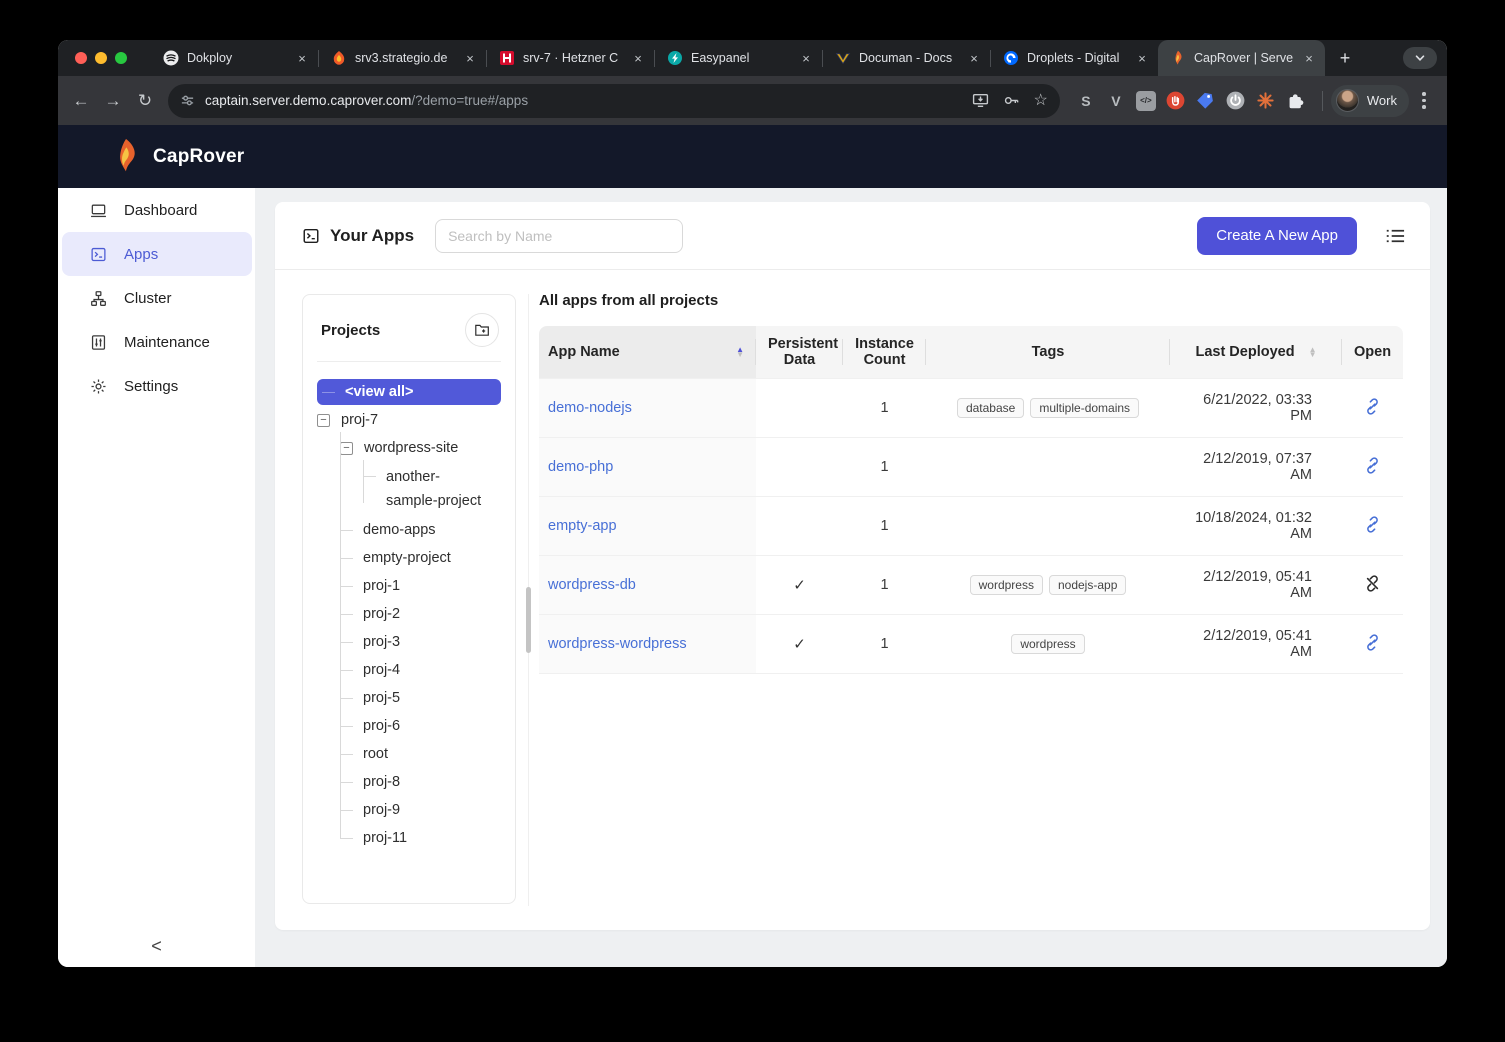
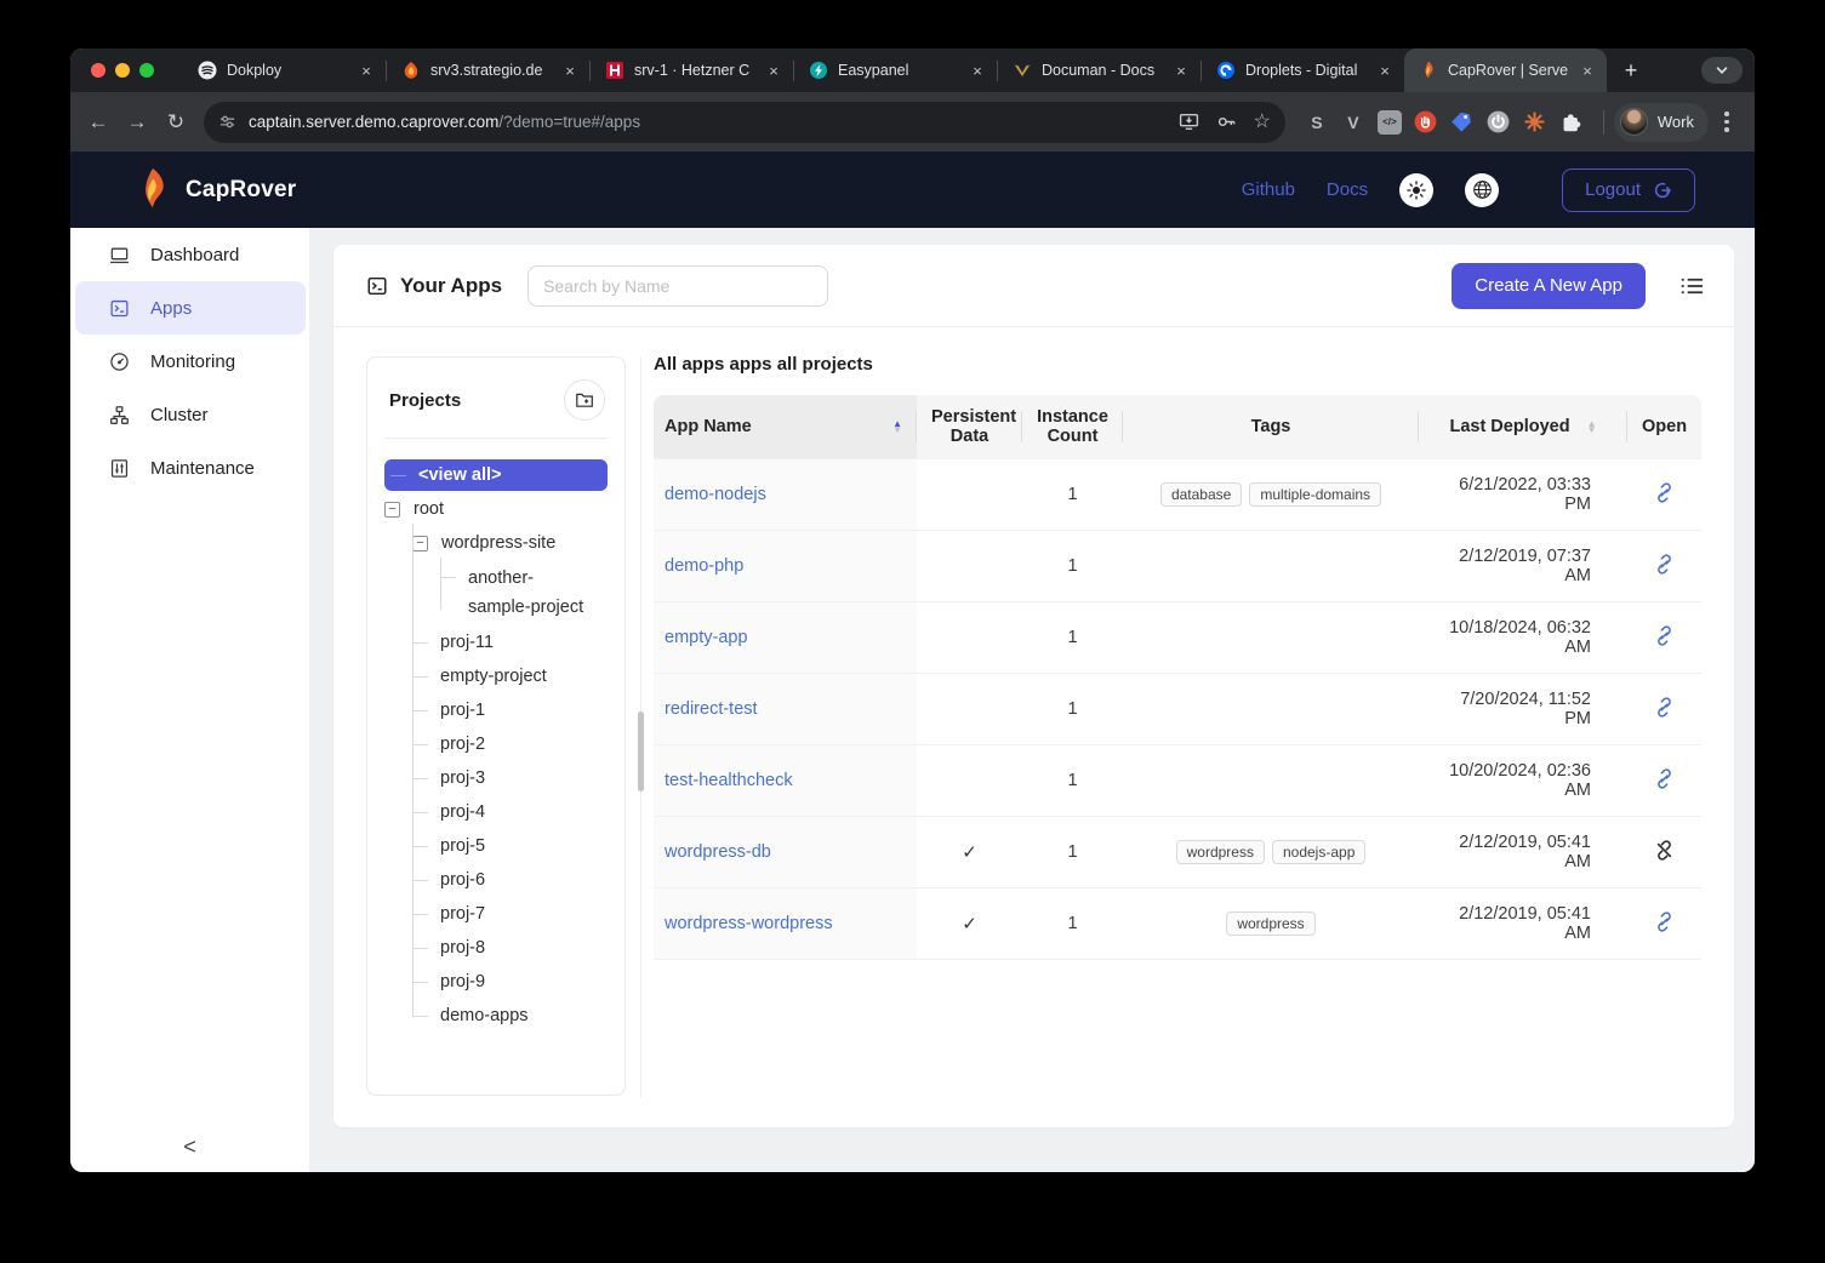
  Dokploy
  ×
  srv3.strategio.de
  ×
- srv-7 · Hetzner C
+ srv-1 · Hetzner C
  ×
  Easypanel
  ×
  Documan - Docs
  ×
  Droplets - Digital
  ×
  CapRover | Serve
  ×
  +
  ←
  →
  ↻
  captain.server.demo.caprover.com/?demo=true#/apps
  ☆
  S
  V
  </>
  Work
  CapRover
+ Github
+ Docs
+ Logout
  Dashboard
  Apps
+ Monitoring
  Cluster
  Maintenance
- Settings
  <
  Your Apps
  Search by Name
  Create A New App
  Projects
  <view all>
  −
- proj-7
+ root
  −
  wordpress-site
  another-sample-project
- demo-apps
+ proj-11
  empty-project
  proj-1
  proj-2
  proj-3
  proj-4
  proj-5
  proj-6
- root
+ proj-7
  proj-8
  proj-9
- proj-11
+ demo-apps
- All apps from all projects
+ All apps apps all projects
  App Name ▲▼	Persistent Data	Instance Count	Tags	Last Deployed ▲▼	Open
  demo-nodejs		1	database multiple-domains	6/21/2022, 03:33 PM
  demo-php		1		2/12/2019, 07:37 AM
- empty-app		1		10/18/2024, 01:32 AM
+ empty-app		1		10/18/2024, 06:32 AM
+ redirect-test		1		7/20/2024, 11:52 PM
+ test-healthcheck		1		10/20/2024, 02:36 AM
  wordpress-db	✓	1	wordpress nodejs-app	2/12/2019, 05:41 AM
  wordpress-wordpress	✓	1	wordpress	2/12/2019, 05:41 AM
